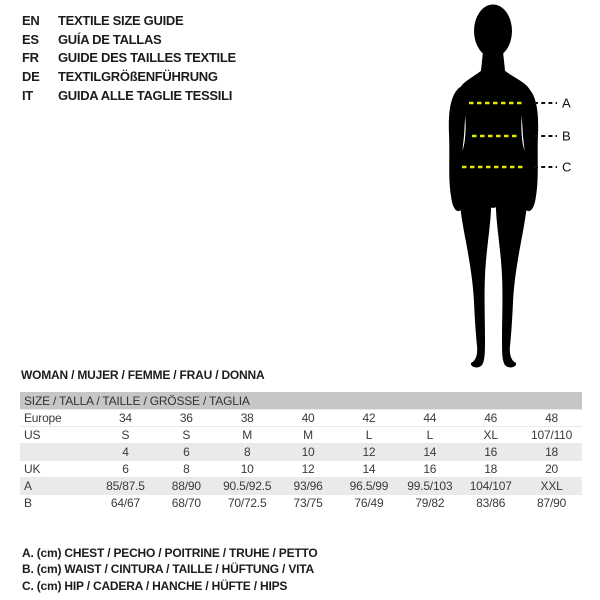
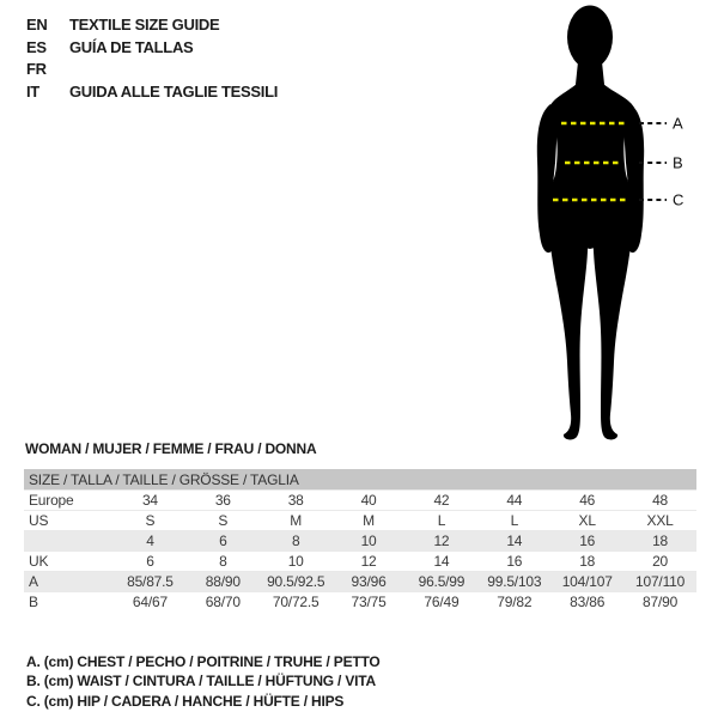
  EN
  TEXTILE SIZE GUIDE
  ES
  GUÍA DE TALLAS
  FR
- GUIDE DES TAILLES TEXTILE
- DE
- TEXTILGRÖßENFÜHRUNG
  IT
  GUIDA ALLE TAGLIE TESSILI
  A
  B
  C
  WOMAN / MUJER / FEMME / FRAU / DONNA
  SIZE / TALLA / TAILLE / GRÖSSE / TAGLIA
  Europe	34	36	38	40	42	44	46	48
- US	S	S	M	M	L	L	XL	107/110
+ US	S	S	M	M	L	L	XL	XXL
  	4	6	8	10	12	14	16	18
  UK	6	8	10	12	14	16	18	20
- A	85/87.5	88/90	90.5/92.5	93/96	96.5/99	99.5/103	104/107	XXL
+ A	85/87.5	88/90	90.5/92.5	93/96	96.5/99	99.5/103	104/107	107/110
  B	64/67	68/70	70/72.5	73/75	76/49	79/82	83/86	87/90
  A. (cm) CHEST / PECHO / POITRINE / TRUHE / PETTO
  B. (cm) WAIST / CINTURA / TAILLE / HÜFTUNG / VITA
  C. (cm) HIP / CADERA / HANCHE / HÜFTE / HIPS
